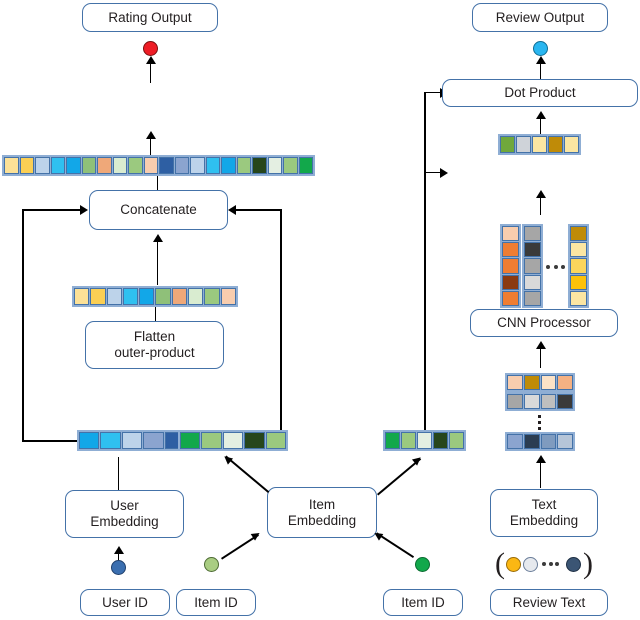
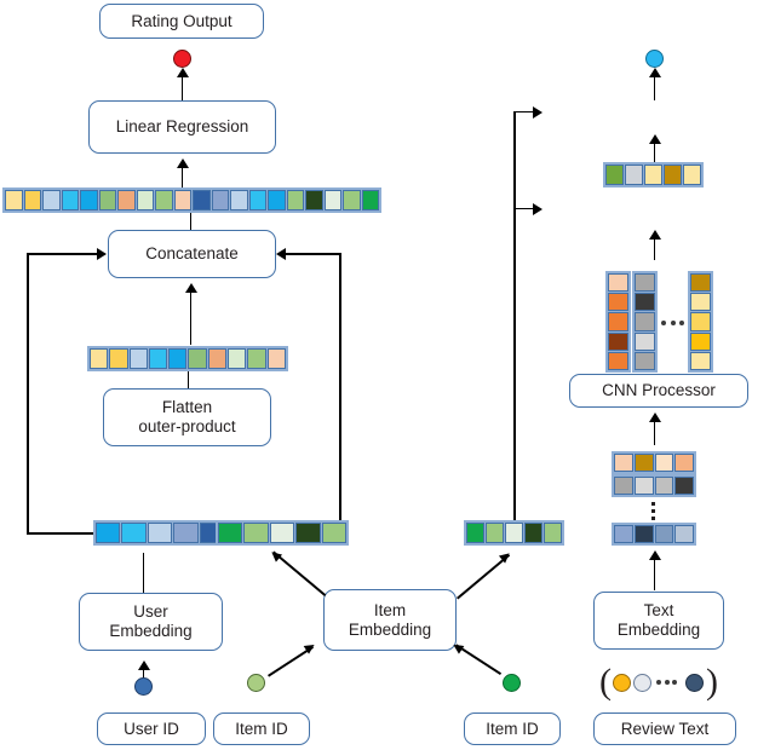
  Rating Output
+ Linear Regression
  Concatenate
  Flatten
  outer-product
  User
  Embedding
  User ID
  Item ID
  Item
  Embedding
  Item ID
- Review Output
- Dot Product
  CNN Processor
  Text
  Embedding
  (
  )
  Review Text
